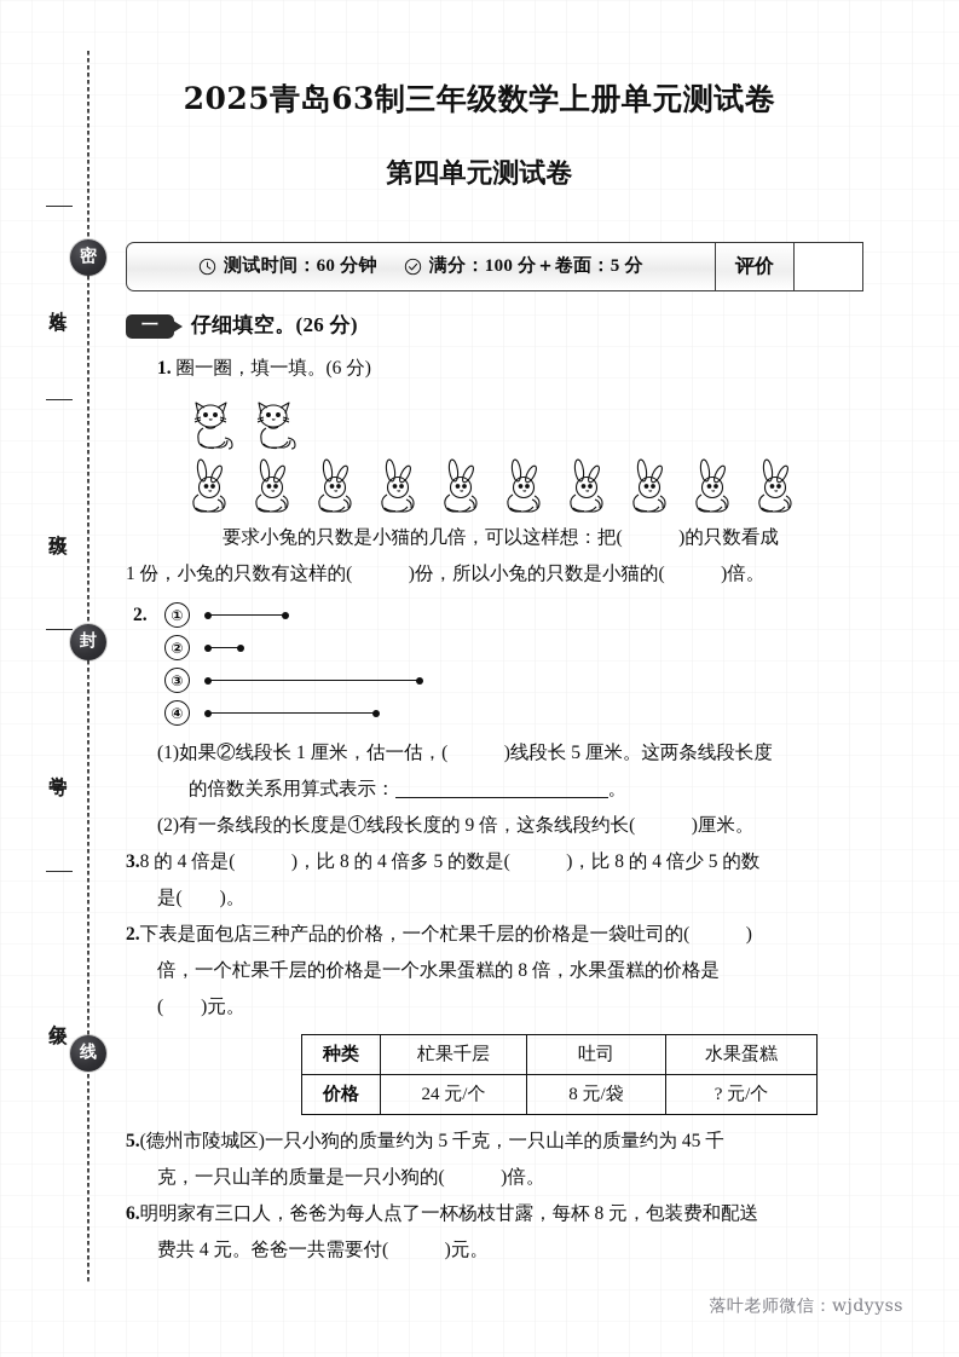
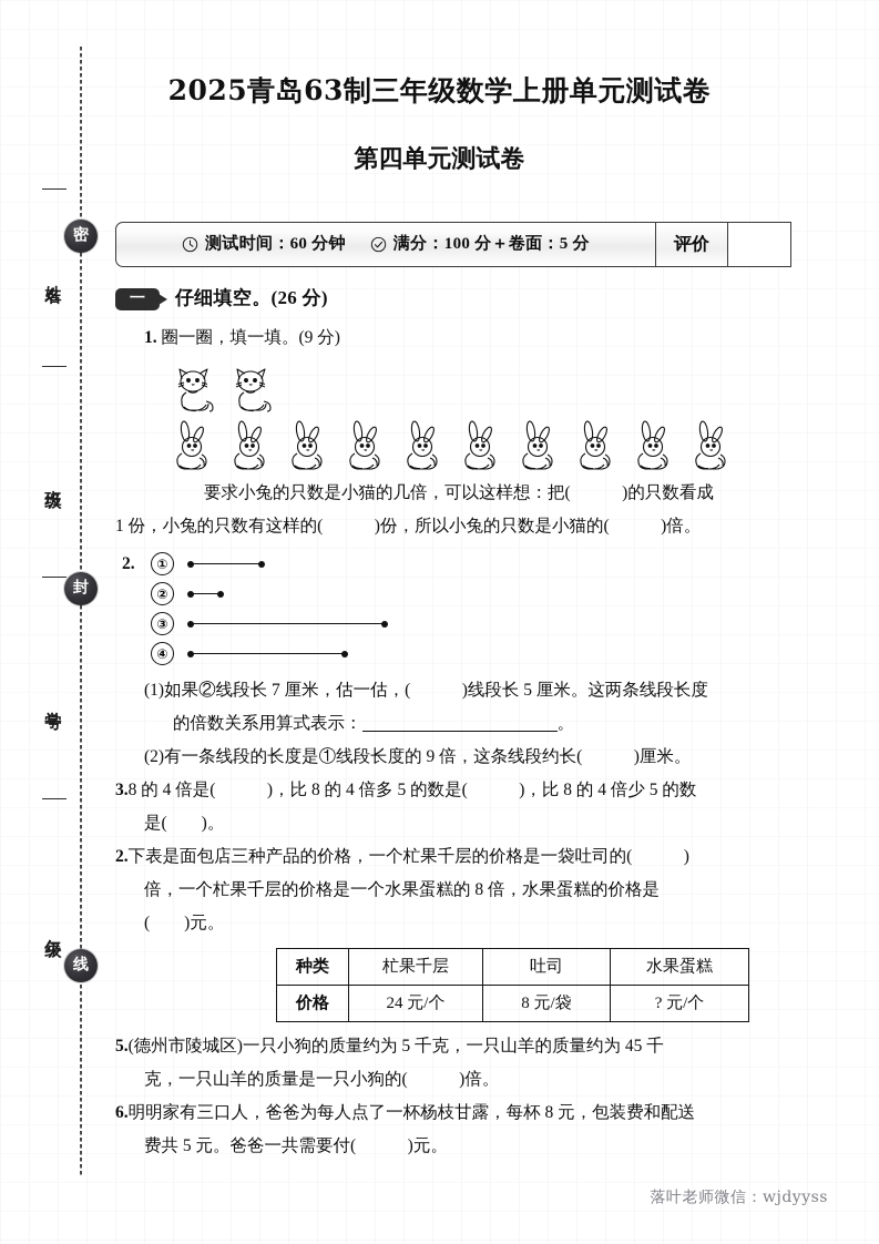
  密
  封
  线
  2025青岛63制三年级数学上册单元测试卷
  第四单元测试卷
  测试时间：60 分钟
  满分：100 分＋卷面：5 分
  评价
  一
  仔细填空。(26 分)
- 1. 圈一圈，填一填。(6 分)
+ 1. 圈一圈，填一填。(9 分)
  要求小兔的只数是小猫的几倍，可以这样想：把( )的只数看成
  1 份，小兔的只数有这样的( )份，所以小兔的只数是小猫的( )倍。
  2.
  ①
  ②
  ③
  ④
- (1)如果②线段长 1 厘米，估一估，( )线段长 5 厘米。这两条线段长度
+ (1)如果②线段长 7 厘米，估一估，( )线段长 5 厘米。这两条线段长度
  的倍数关系用算式表示： 。
  (2)有一条线段的长度是①线段长度的 9 倍，这条线段约长( )厘米。
  3.8 的 4 倍是( )，比 8 的 4 倍多 5 的数是( )，比 8 的 4 倍少 5 的数
  是( )。
  2.下表是面包店三种产品的价格，一个杧果千层的价格是一袋吐司的( )
  倍，一个杧果千层的价格是一个水果蛋糕的 8 倍，水果蛋糕的价格是
  ( )元。
  种类	杧果千层	吐司	水果蛋糕
  价格	24 元/个	8 元/袋	? 元/个
  5.(德州市陵城区)一只小狗的质量约为 5 千克，一只山羊的质量约为 45 千
  克，一只山羊的质量是一只小狗的( )倍。
  6.明明家有三口人，爸爸为每人点了一杯杨枝甘露，每杯 8 元，包装费和配送
- 费共 4 元。爸爸一共需要付( )元。
+ 费共 5 元。爸爸一共需要付( )元。
  落叶老师微信：wjdyyss
